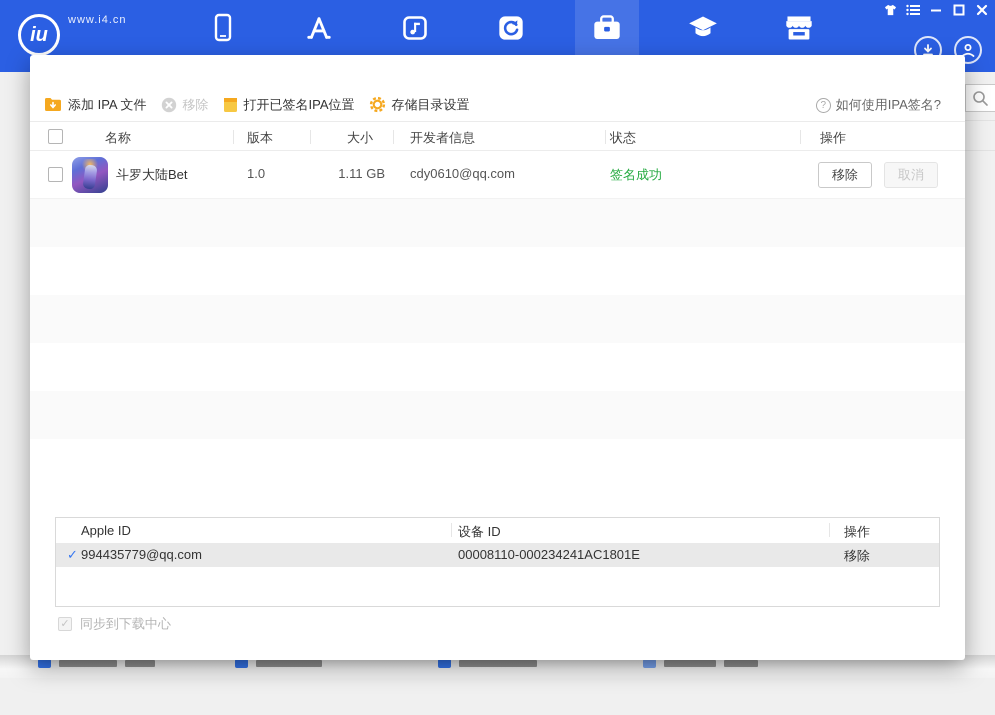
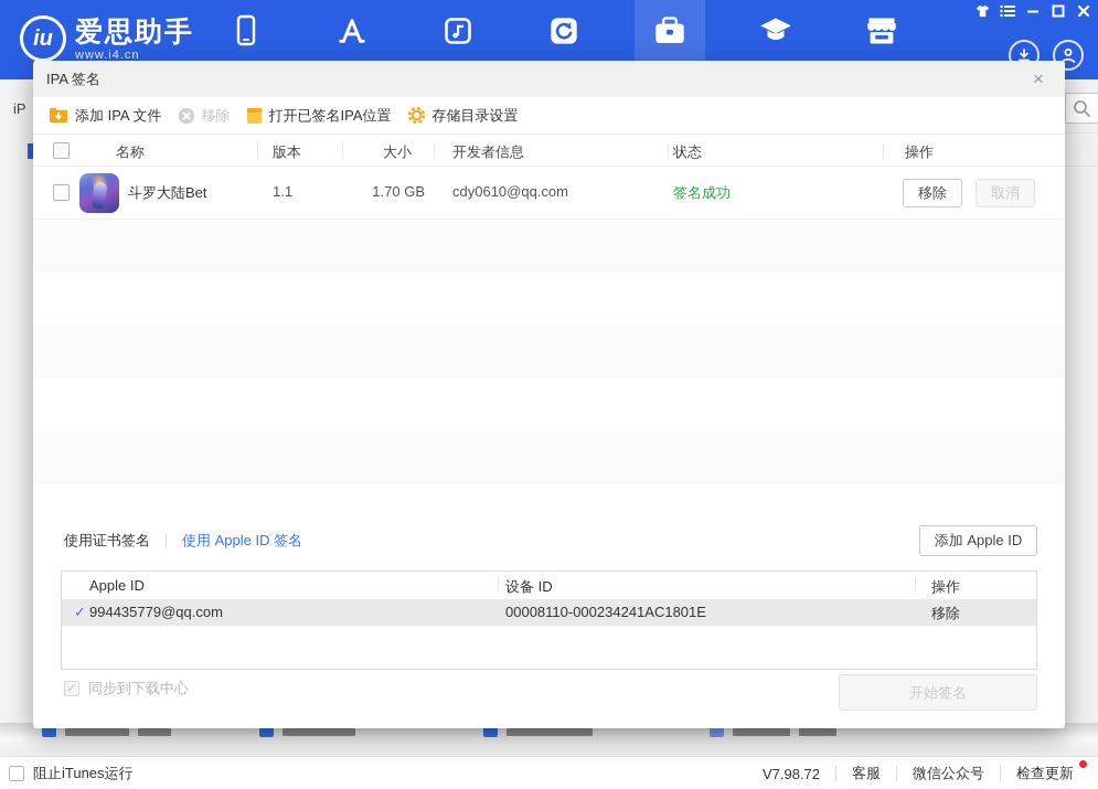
  iu
+ 爱思助手
  www.i4.cn
+ iP
+ IPA 签名
+ ×
  添加 IPA 文件
  移除
  打开已签名IPA位置
  存储目录设置
- ?
- 如何使用IPA签名?
  名称
  版本
  大小
  开发者信息
  状态
  操作
  斗罗大陆Bet
- 1.0
+ 1.1
- 1.11 GB
+ 1.70 GB
  cdy0610@qq.com
  签名成功
  移除
  取消
+ 使用证书签名
+ 使用 Apple ID 签名
+ 添加 Apple ID
  Apple ID
  设备 ID
  操作
  ✓
  994435779@qq.com
  00008110-000234241AC1801E
  移除
  ✓
  同步到下载中心
+ 开始签名
+ 阻止iTunes运行
+ V7.98.72
+ 客服
+ 微信公众号
+ 检查更新
